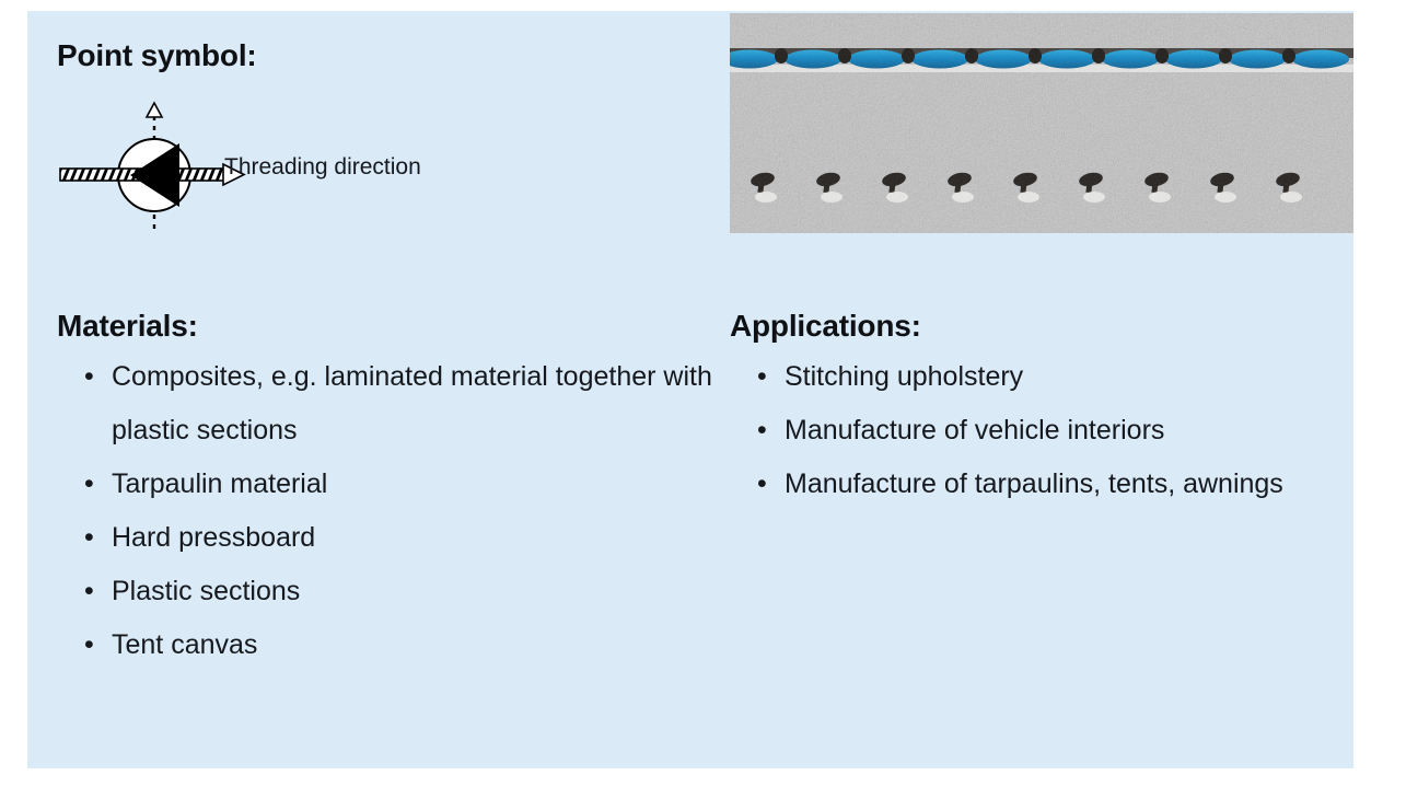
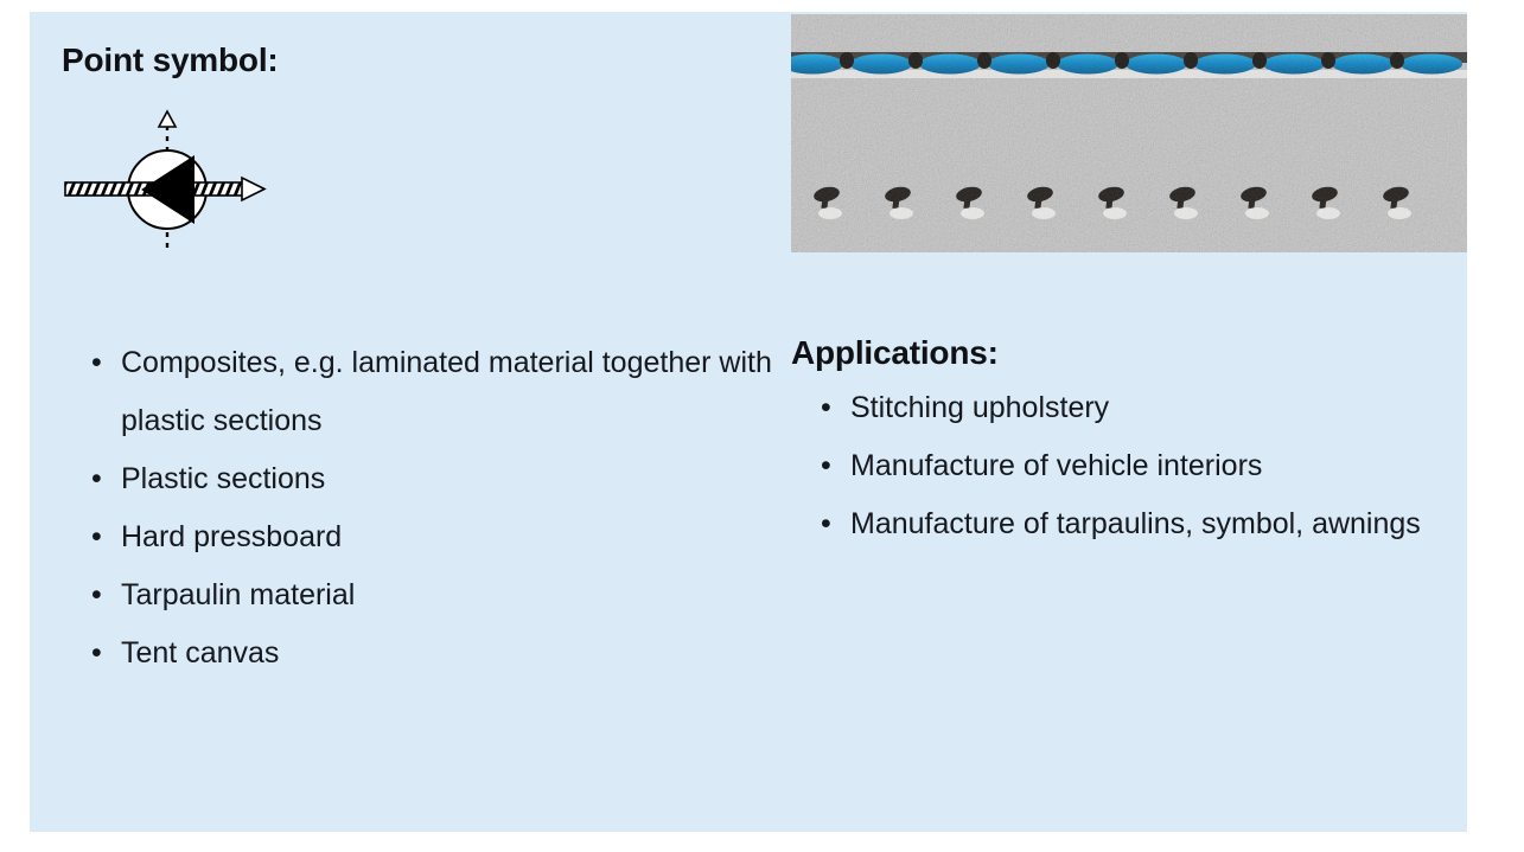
  Point symbol:
- Threading direction
- Materials:
  •
  Composites, e.g. laminated material together with plastic sections
  •
- Tarpaulin material
+ Plastic sections
  •
  Hard pressboard
  •
- Plastic sections
+ Tarpaulin material
  •
  Tent canvas
  Applications:
  •
  Stitching upholstery
  •
  Manufacture of vehicle interiors
  •
- Manufacture of tarpaulins, tents, awnings
+ Manufacture of tarpaulins, symbol, awnings
